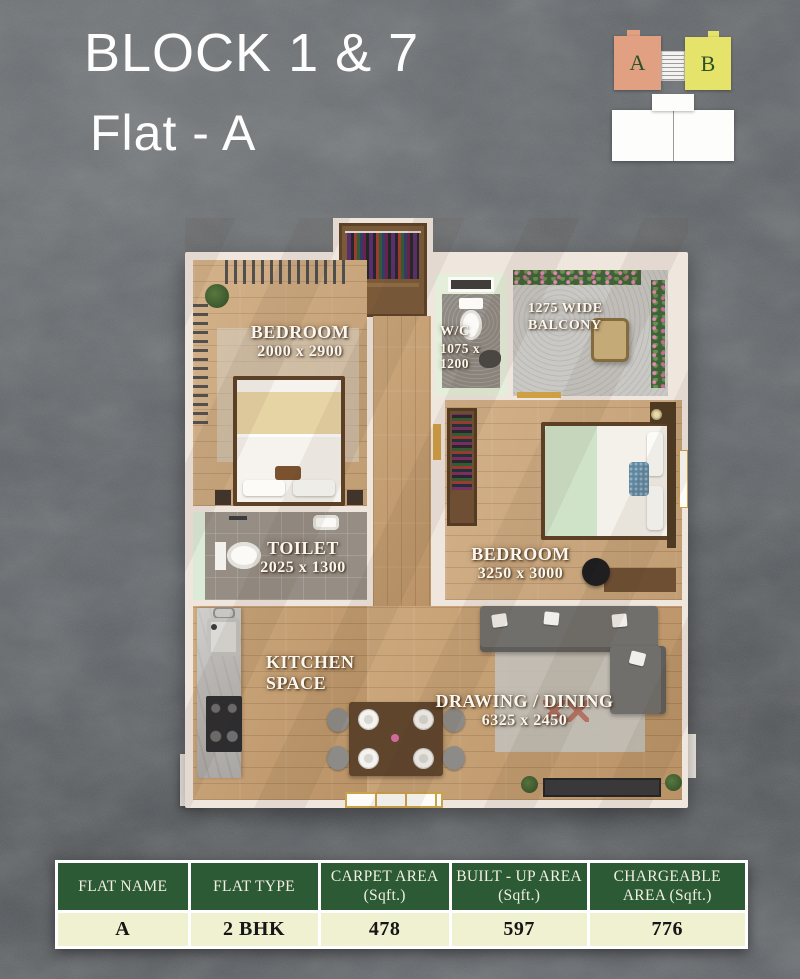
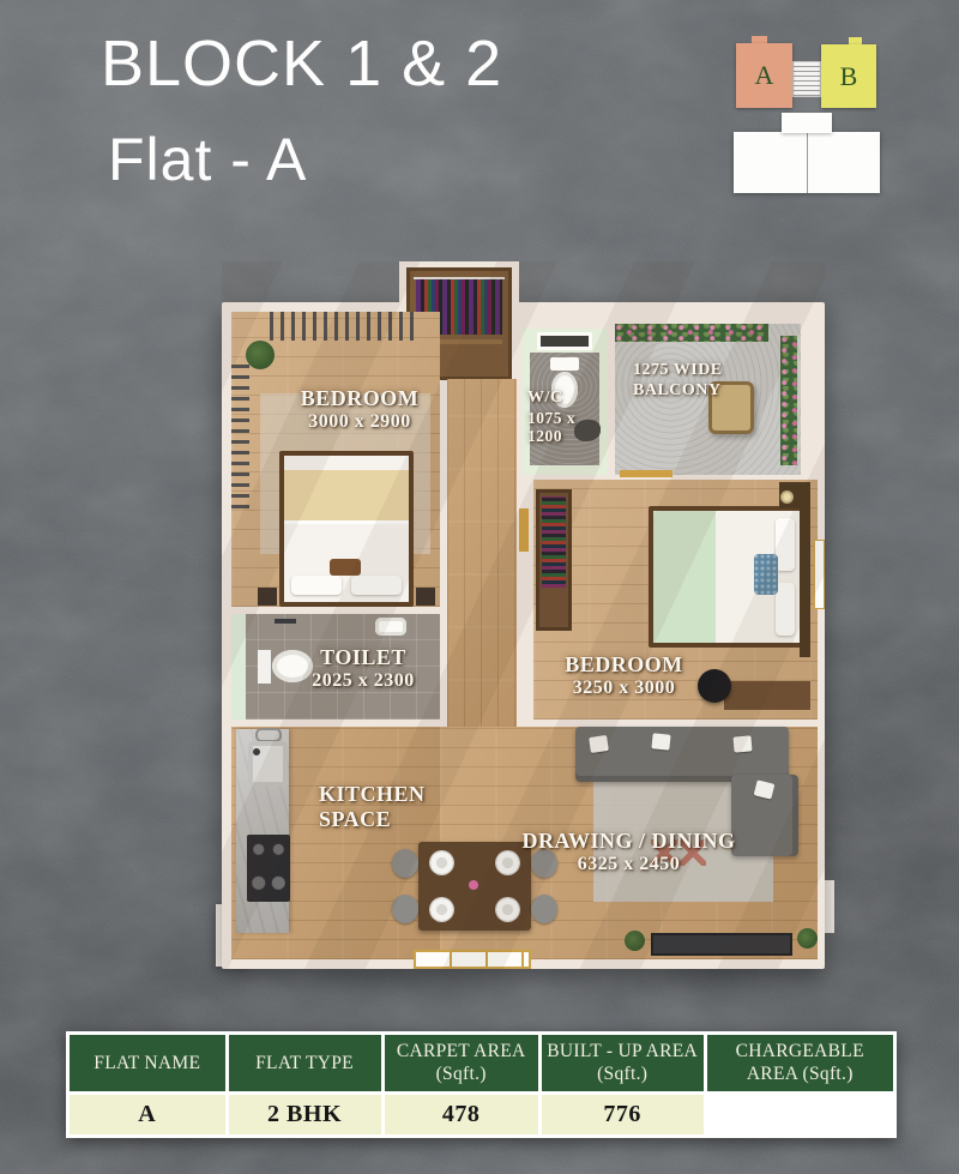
- BLOCK 1 & 7
+ BLOCK 1 & 2
  Flat - A
  A
  B
  BEDROOM
- 2000 x 2900
+ 3000 x 2900
  W/C
  1075 x
  1200
  1275 WIDE
  BALCONY
  BEDROOM
  3250 x 3000
  TOILET
- 2025 x 1300
+ 2025 x 2300
  KITCHEN
  SPACE
  DRAWING / DINING
  6325 x 2450
  FLAT NAME
  FLAT TYPE
  CARPET AREA (Sqft.)
  BUILT - UP AREA (Sqft.)
  CHARGEABLE AREA (Sqft.)
  A
  2 BHK
  478
- 597
  776
